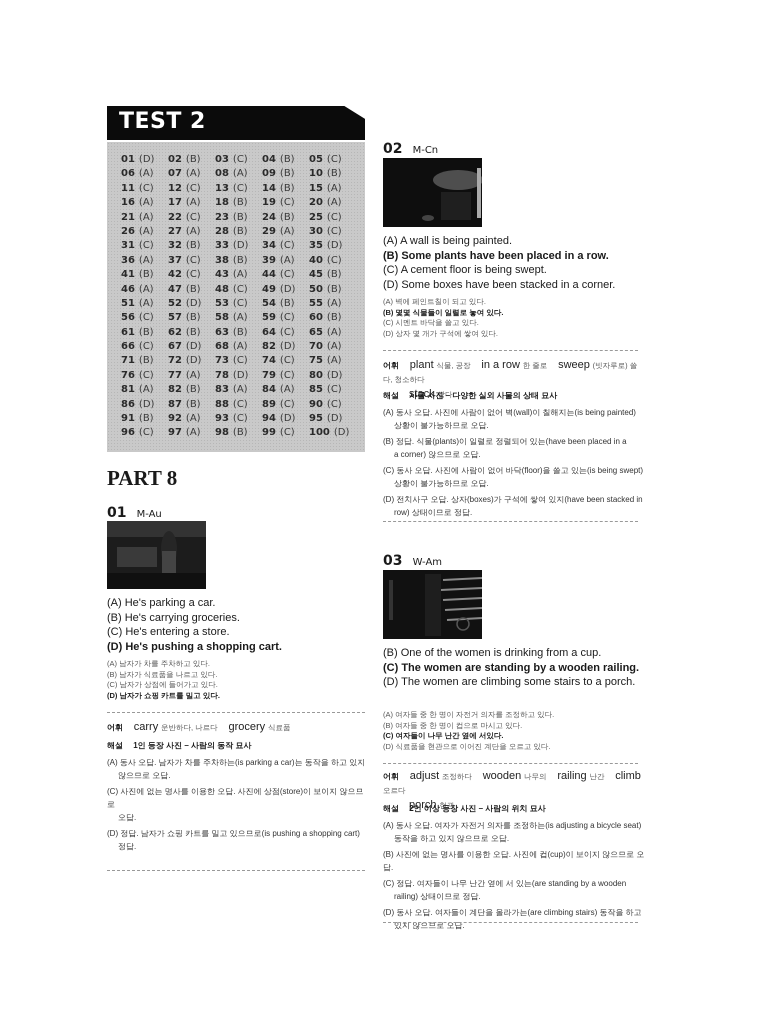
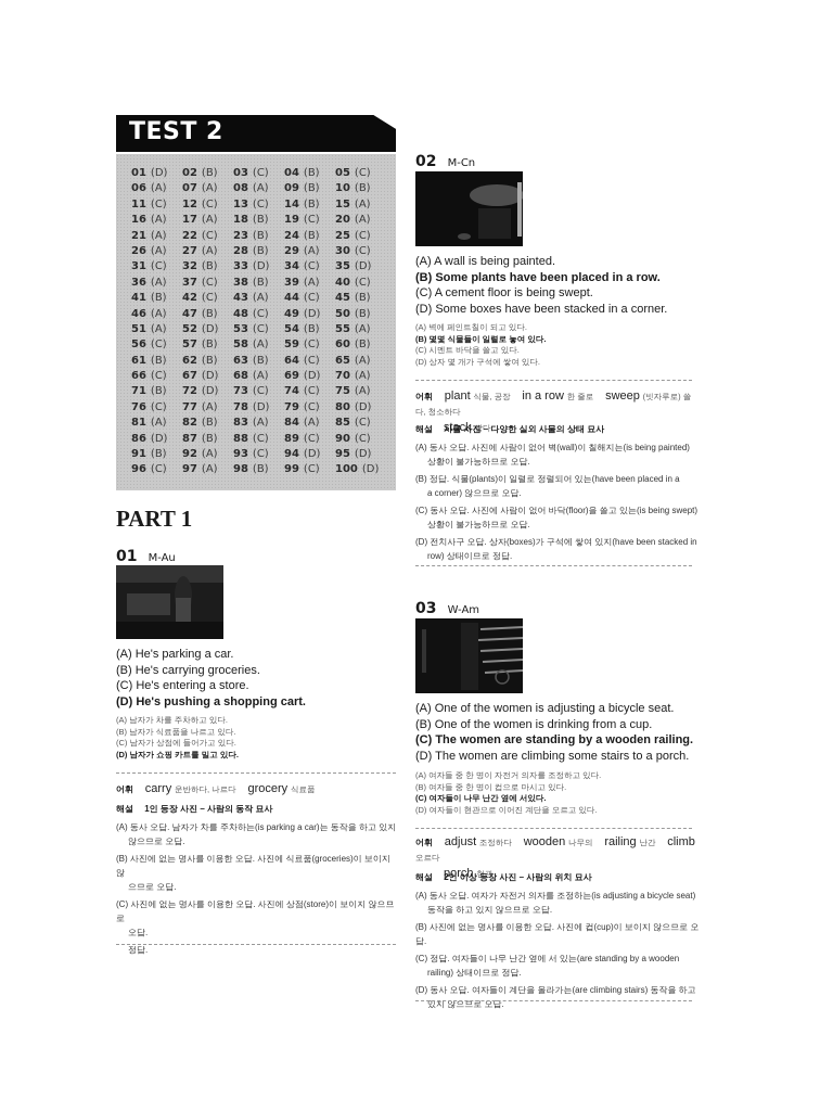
  TEST 2
  01 (D)
  02 (B)
  03 (C)
  04 (B)
  05 (C)
  06 (A)
  07 (A)
  08 (A)
  09 (B)
  10 (B)
  11 (C)
  12 (C)
  13 (C)
  14 (B)
  15 (A)
  16 (A)
  17 (A)
  18 (B)
  19 (C)
  20 (A)
  21 (A)
  22 (C)
  23 (B)
  24 (B)
  25 (C)
  26 (A)
  27 (A)
  28 (B)
  29 (A)
  30 (C)
  31 (C)
  32 (B)
  33 (D)
  34 (C)
  35 (D)
  36 (A)
  37 (C)
  38 (B)
  39 (A)
  40 (C)
  41 (B)
  42 (C)
  43 (A)
  44 (C)
  45 (B)
  46 (A)
  47 (B)
  48 (C)
  49 (D)
  50 (B)
  51 (A)
  52 (D)
  53 (C)
  54 (B)
  55 (A)
  56 (C)
  57 (B)
  58 (A)
  59 (C)
  60 (B)
  61 (B)
  62 (B)
  63 (B)
  64 (C)
  65 (A)
  66 (C)
  67 (D)
  68 (A)
- 82 (D)
+ 69 (D)
  70 (A)
  71 (B)
  72 (D)
  73 (C)
  74 (C)
  75 (A)
  76 (C)
  77 (A)
  78 (D)
  79 (C)
  80 (D)
  81 (A)
  82 (B)
  83 (A)
  84 (A)
  85 (C)
  86 (D)
  87 (B)
  88 (C)
  89 (C)
  90 (C)
  91 (B)
  92 (A)
  93 (C)
  94 (D)
  95 (D)
  96 (C)
  97 (A)
  98 (B)
  99 (C)
  100 (D)
- PART 8
+ PART 1
  01 M-Au
  (A) He's parking a car.
  (B) He's carrying groceries.
  (C) He's entering a store.
  (D) He's pushing a shopping cart.
  (A) 남자가 차를 주차하고 있다.
  (B) 남자가 식료품을 나르고 있다.
  (C) 남자가 상점에 들어가고 있다.
  (D) 남자가 쇼핑 카트를 밀고 있다.
  어휘 carry 운반하다, 나르다 grocery 식료품
  해설 1인 등장 사진 – 사람의 동작 묘사
  (A) 동사 오답. 남자가 차를 주차하는(is parking a car)는 동작을 하고 있지
  않으므로 오답.
+ (B) 사진에 없는 명사를 이용한 오답. 사진에 식료품(groceries)이 보이지 않
+ 으므로 오답.
  (C) 사진에 없는 명사를 이용한 오답. 사진에 상점(store)이 보이지 않으므로
  오답.
- (D) 정답. 남자가 쇼핑 카트를 밀고 있으므로(is pushing a shopping cart)
  정답.
  02 M-Cn
  (A) A wall is being painted.
  (B) Some plants have been placed in a row.
  (C) A cement floor is being swept.
  (D) Some boxes have been stacked in a corner.
  (A) 벽에 페인트칠이 되고 있다.
  (B) 몇몇 식물들이 일렬로 놓여 있다.
  (C) 시멘트 바닥을 쓸고 있다.
  (D) 상자 몇 개가 구석에 쌓여 있다.
  어휘 plant 식물, 공장 in a row 한 줄로 sweep (빗자루로) 쓸다, 청소하다
  stack 쌓다
  해설 사물 사진 – 다양한 실외 사물의 상태 묘사
  (A) 동사 오답. 사진에 사람이 없어 벽(wall)이 칠해지는(is being painted)
  상황이 불가능하므로 오답.
  (B) 정답. 식물(plants)이 일렬로 정렬되어 있는(have been placed in a
  a corner) 않으므로 오답.
  (C) 동사 오답. 사진에 사람이 없어 바닥(floor)을 쓸고 있는(is being swept)
  상황이 불가능하므로 오답.
  (D) 전치사구 오답. 상자(boxes)가 구석에 쌓여 있지(have been stacked in
  row) 상태이므로 정답.
  03 W-Am
+ (A) One of the women is adjusting a bicycle seat.
  (B) One of the women is drinking from a cup.
  (C) The women are standing by a wooden railing.
  (D) The women are climbing some stairs to a porch.
  (A) 여자들 중 한 명이 자전거 의자를 조정하고 있다.
  (B) 여자들 중 한 명이 컵으로 마시고 있다.
  (C) 여자들이 나무 난간 옆에 서있다.
- (D) 식료품을 현관으로 이어진 계단을 오르고 있다.
+ (D) 여자들이 현관으로 이어진 계단을 오르고 있다.
  어휘 adjust 조정하다 wooden 나무의 railing 난간 climb 오르다
  porch 현관
  해설 2인 이상 등장 사진 – 사람의 위치 묘사
  (A) 동사 오답. 여자가 자전거 의자를 조정하는(is adjusting a bicycle seat)
  동작을 하고 있지 않으므로 오답.
  (B) 사진에 없는 명사를 이용한 오답. 사진에 컵(cup)이 보이지 않으므로 오답.
  (C) 정답. 여자들이 나무 난간 옆에 서 있는(are standing by a wooden
  railing) 상태이므로 정답.
  (D) 동사 오답. 여자들이 계단을 올라가는(are climbing stairs) 동작을 하고
  있지 않으므로 오답.
